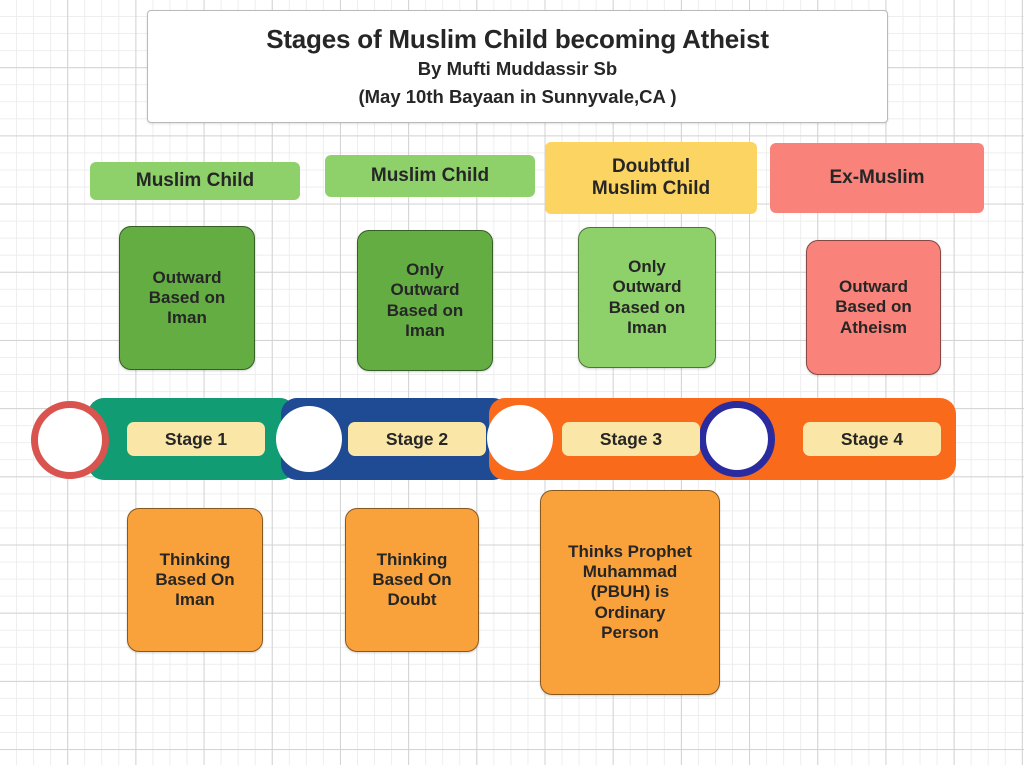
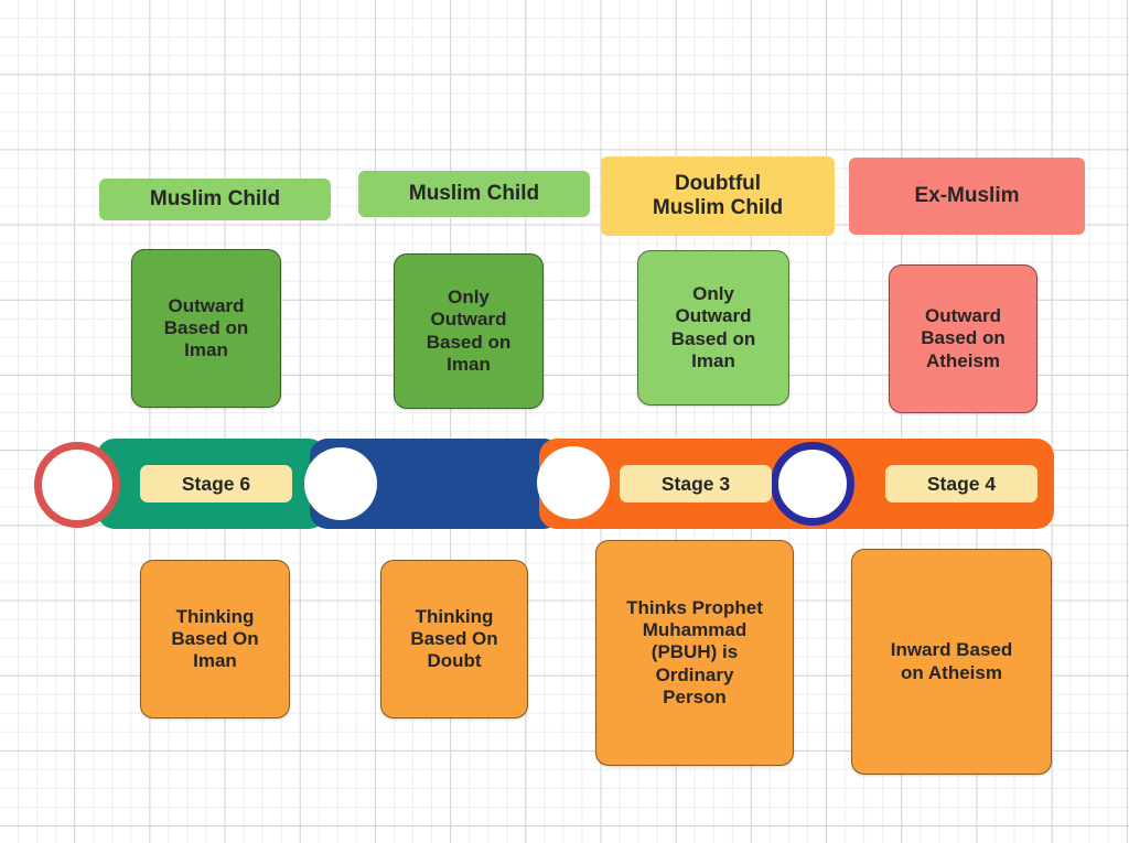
- Stages of Muslim Child becoming Atheist
- By Mufti Muddassir Sb
- (May 10th Bayaan in Sunnyvale,CA )
  Muslim Child
  Muslim Child
  Doubtful
  Muslim Child
  Ex-Muslim
  Outward
  Based on
  Iman
  Only
  Outward
  Based on
  Iman
  Only
  Outward
  Based on
  Iman
  Outward
  Based on
  Atheism
- Stage 1
+ Stage 6
- Stage 2
  Stage 3
  Stage 4
  Thinking
  Based On
  Iman
  Thinking
  Based On
  Doubt
  Thinks Prophet
  Muhammad
  (PBUH) is
  Ordinary
  Person
+ Inward Based
+ on Atheism
